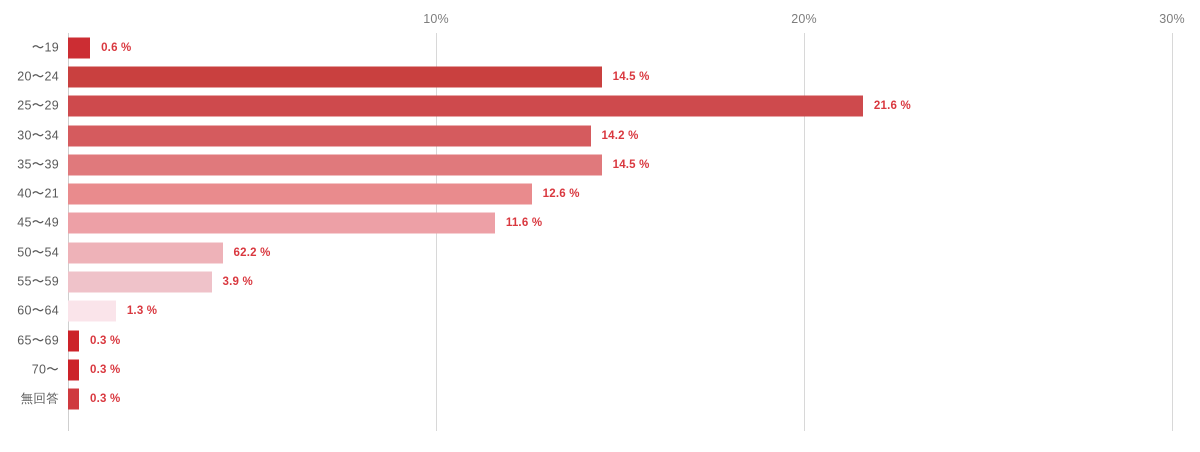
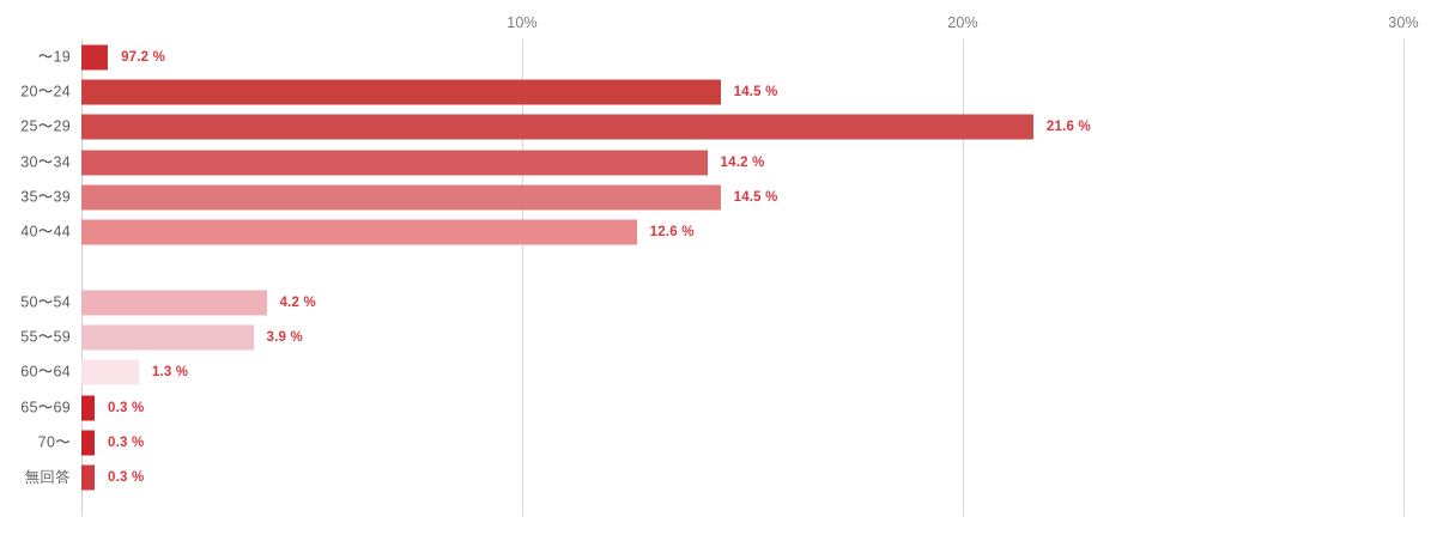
  10%
  20%
  30%
  〜19
- 0.6 %
+ 97.2 %
  20〜24
  14.5 %
  25〜29
  21.6 %
  30〜34
  14.2 %
  35〜39
  14.5 %
- 40〜21
+ 40〜44
  12.6 %
- 45〜49
- 11.6 %
  50〜54
- 62.2 %
+ 4.2 %
  55〜59
  3.9 %
  60〜64
  1.3 %
  65〜69
  0.3 %
  70〜
  0.3 %
  無回答
  0.3 %
